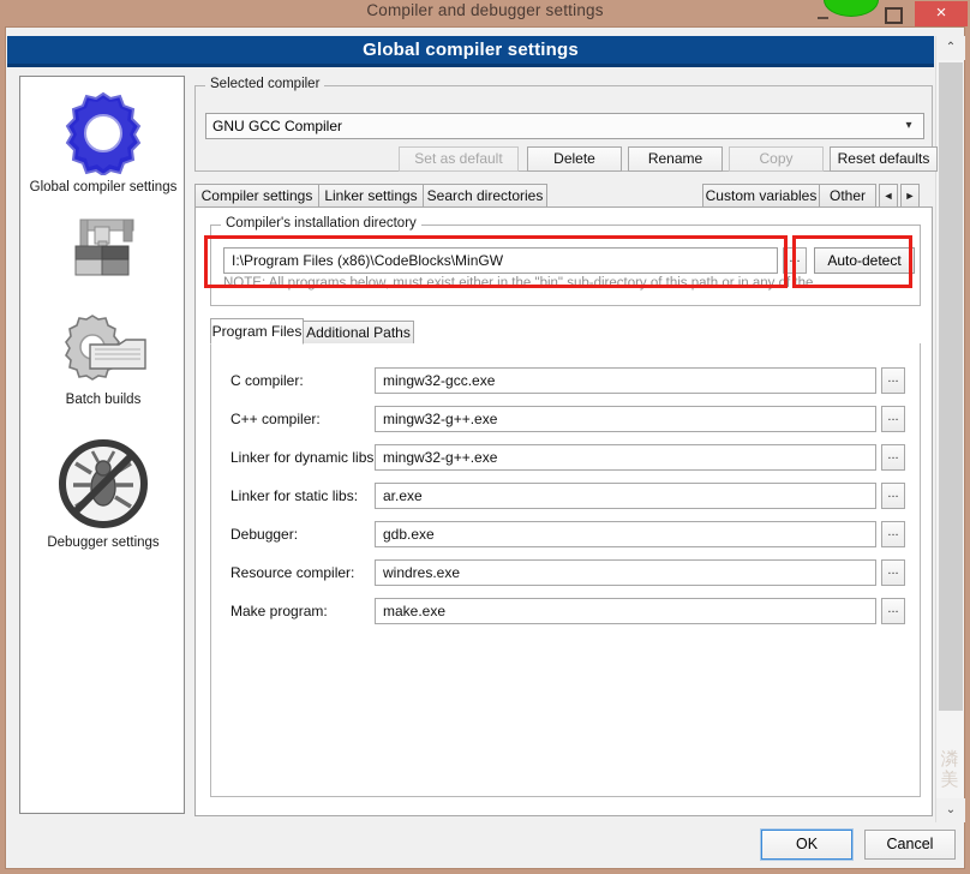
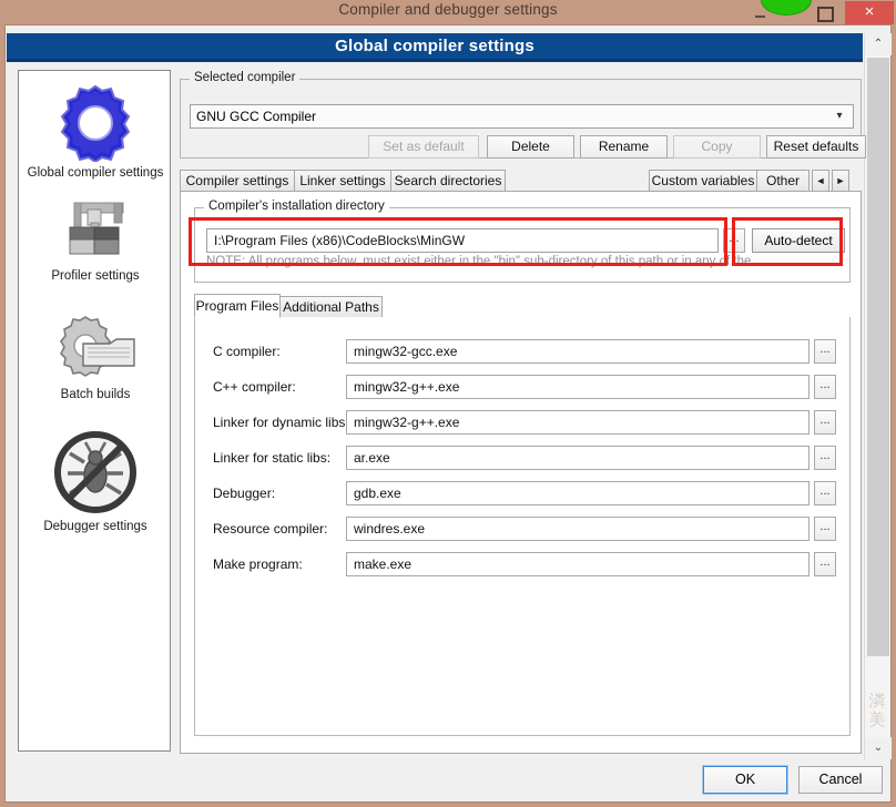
  Compiler and debugger settings
  ×
  Global compiler settings
  ⌃
  ⌄
  潾美
  Global compiler settings
+ Profiler settings
  Batch builds
  Debugger settings
  Selected compiler
  GNU GCC Compiler
  ▾
  Set as default
  Delete
  Rename
  Copy
  Reset defaults
  Compiler settings
  Linker settings
  Search directories
  Custom variables
  Other
  ◄
  ►
  Compiler's installation directory
  I:\Program Files (x86)\CodeBlocks\MinGW
  ...
  Auto-detect
  NOTE: All programs below, must exist either in the "bin" sub-directory of this path or in any of the
  Program Files
  Additional Paths
  C compiler:
  mingw32-gcc.exe
  ...
  C++ compiler:
  mingw32-g++.exe
  ...
  Linker for dynamic libs
  mingw32-g++.exe
  ...
  Linker for static libs:
  ar.exe
  ...
  Debugger:
  gdb.exe
  ...
  Resource compiler:
  windres.exe
  ...
  Make program:
  make.exe
  ...
  OK
  Cancel
